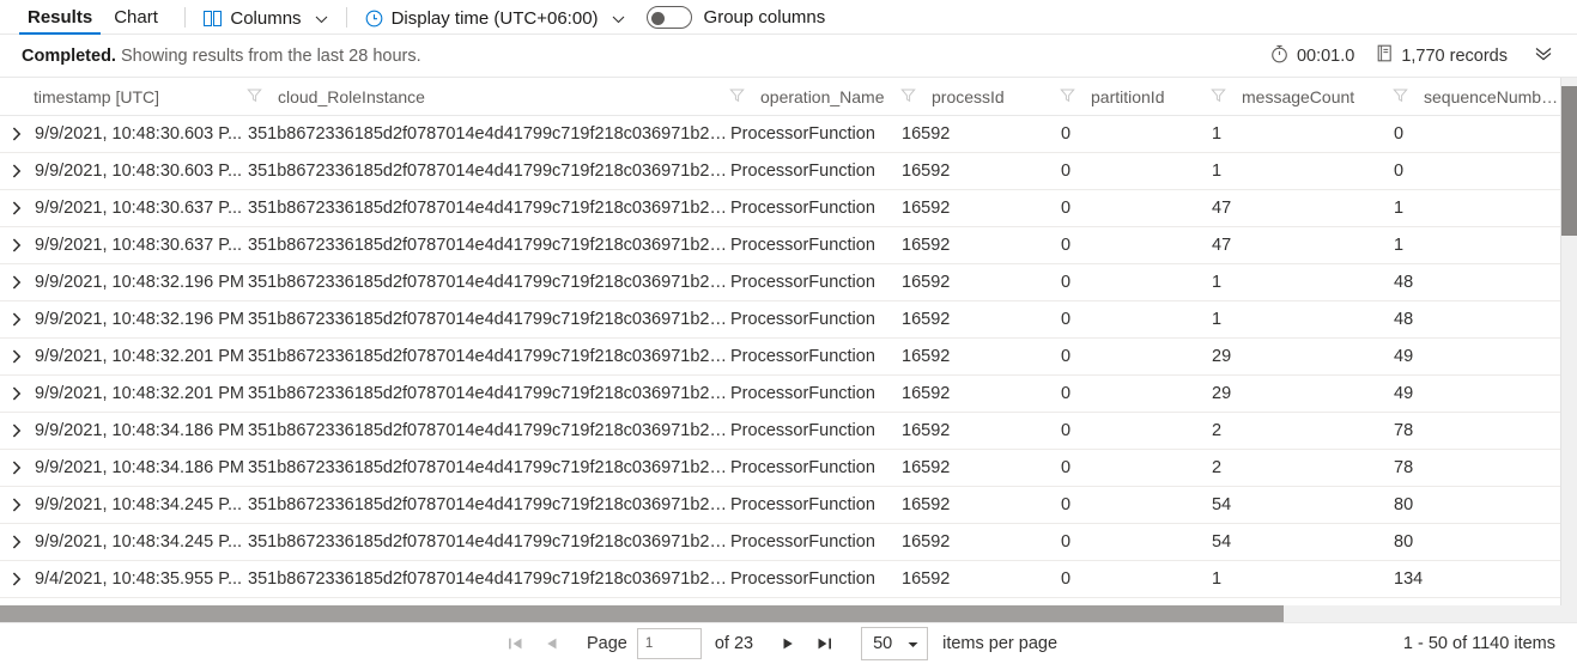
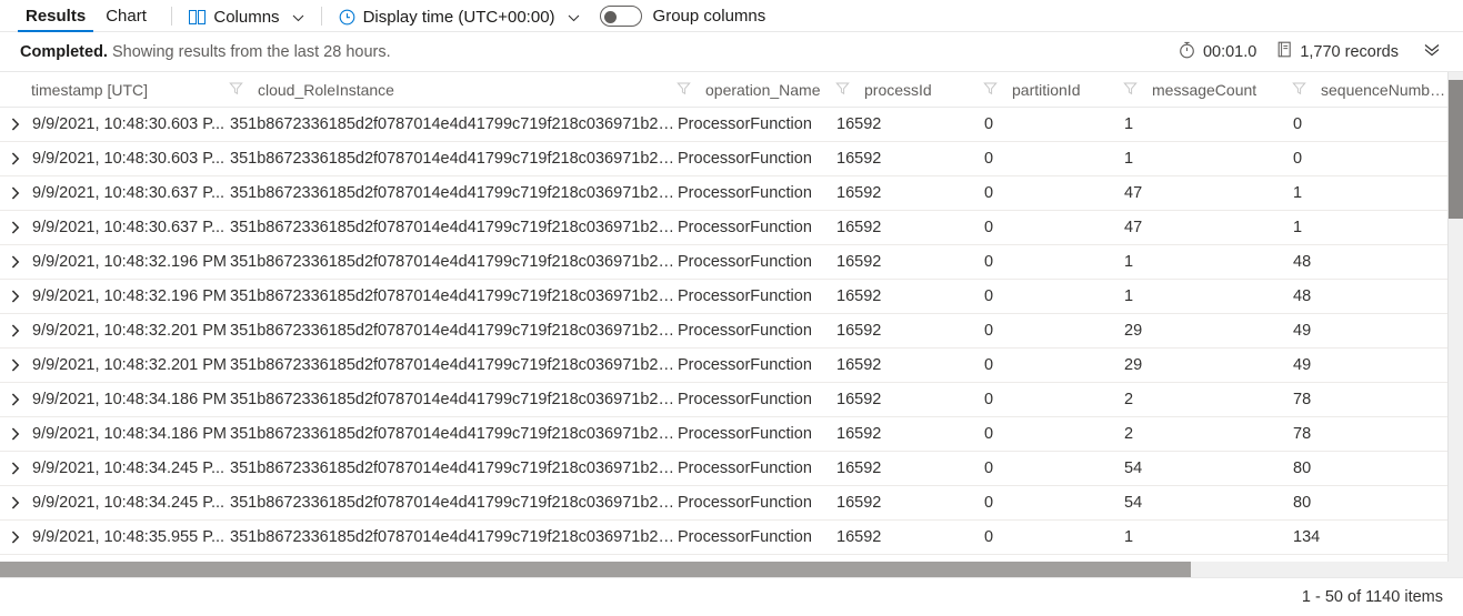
  Results
  Chart
  Columns
- Display time (UTC+06:00)
+ Display time (UTC+00:00)
  Group columns
  Completed. Showing results from the last 28 hours.
  00:01.0
  1,770 records
  	timestamp [UTC]	cloud_RoleInstance	operation_Name	processId	partitionId	messageCount	sequenceNumber
  	9/9/2021, 10:48:30.603 P...	351b8672336185d2f0787014e4d41799c719f218c036971b224	ProcessorFunction	16592	0	1	0
  	9/9/2021, 10:48:30.603 P...	351b8672336185d2f0787014e4d41799c719f218c036971b224	ProcessorFunction	16592	0	1	0
  	9/9/2021, 10:48:30.637 P...	351b8672336185d2f0787014e4d41799c719f218c036971b224	ProcessorFunction	16592	0	47	1
  	9/9/2021, 10:48:30.637 P...	351b8672336185d2f0787014e4d41799c719f218c036971b224	ProcessorFunction	16592	0	47	1
  	9/9/2021, 10:48:32.196 PM	351b8672336185d2f0787014e4d41799c719f218c036971b224	ProcessorFunction	16592	0	1	48
  	9/9/2021, 10:48:32.196 PM	351b8672336185d2f0787014e4d41799c719f218c036971b224	ProcessorFunction	16592	0	1	48
  	9/9/2021, 10:48:32.201 PM	351b8672336185d2f0787014e4d41799c719f218c036971b224	ProcessorFunction	16592	0	29	49
  	9/9/2021, 10:48:32.201 PM	351b8672336185d2f0787014e4d41799c719f218c036971b224	ProcessorFunction	16592	0	29	49
  	9/9/2021, 10:48:34.186 PM	351b8672336185d2f0787014e4d41799c719f218c036971b224	ProcessorFunction	16592	0	2	78
  	9/9/2021, 10:48:34.186 PM	351b8672336185d2f0787014e4d41799c719f218c036971b224	ProcessorFunction	16592	0	2	78
  	9/9/2021, 10:48:34.245 P...	351b8672336185d2f0787014e4d41799c719f218c036971b224	ProcessorFunction	16592	0	54	80
  	9/9/2021, 10:48:34.245 P...	351b8672336185d2f0787014e4d41799c719f218c036971b224	ProcessorFunction	16592	0	54	80
- 	9/4/2021, 10:48:35.955 P...	351b8672336185d2f0787014e4d41799c719f218c036971b224	ProcessorFunction	16592	0	1	134
+ 	9/9/2021, 10:48:35.955 P...	351b8672336185d2f0787014e4d41799c719f218c036971b224	ProcessorFunction	16592	0	1	134
- Page
- 1
- of 23
- 50
- items per page
  1 - 50 of 1140 items
